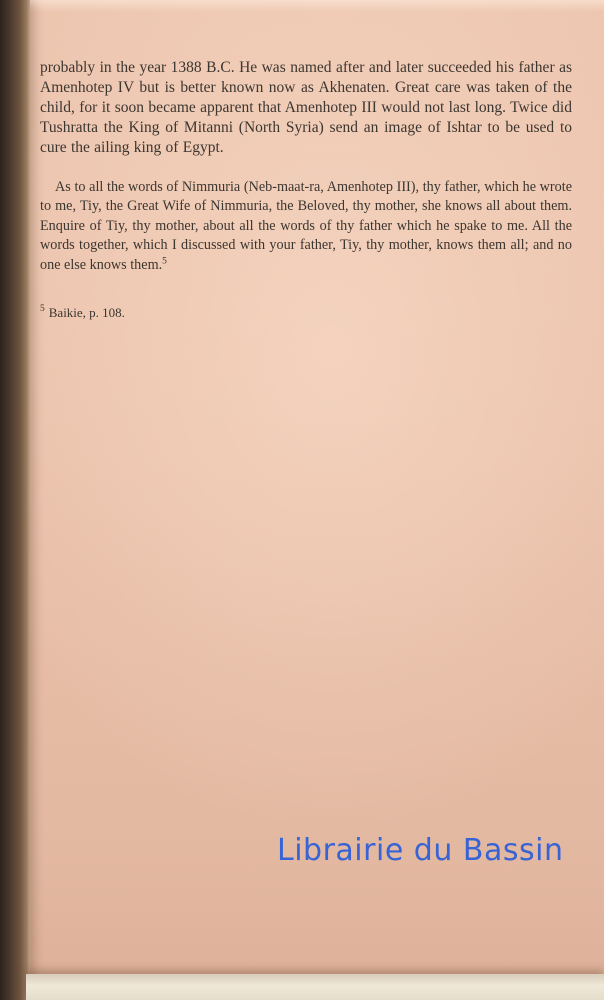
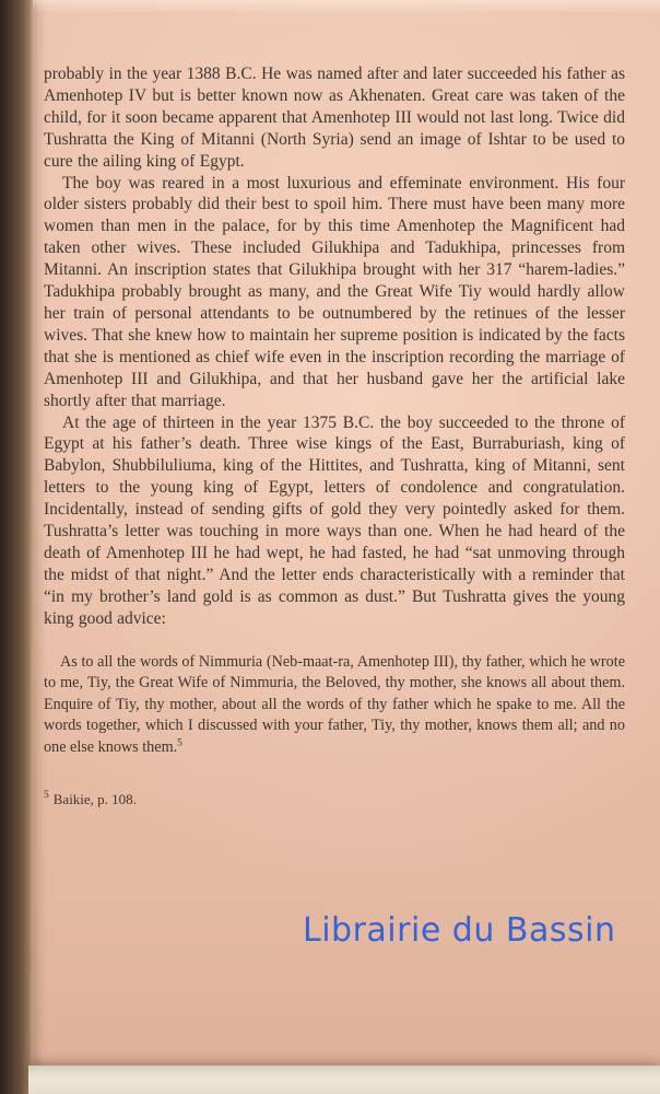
  probably in the year 1388 B.C. He was named after and later succeeded his father as Amenhotep IV but is better known now as Akhenaten. Great care was taken of the child, for it soon became apparent that Amenhotep III would not last long. Twice did Tushratta the King of Mitanni (North Syria) send an image of Ishtar to be used to cure the ailing king of Egypt.
+ The boy was reared in a most luxurious and effeminate environment. His four older sisters probably did their best to spoil him. There must have been many more women than men in the palace, for by this time Amenhotep the Magnificent had taken other wives. These included Gilukhipa and Tadukhipa, princesses from Mitanni. An inscription states that Gilukhipa brought with her 317 “harem-ladies.” Tadukhipa probably brought as many, and the Great Wife Tiy would hardly allow her train of personal attendants to be outnumbered by the retinues of the lesser wives. That she knew how to maintain her supreme position is indicated by the facts that she is mentioned as chief wife even in the inscription recording the marriage of Amenhotep III and Gilukhipa, and that her husband gave her the artificial lake shortly after that marriage.
+ At the age of thirteen in the year 1375 B.C. the boy succeeded to the throne of Egypt at his father’s death. Three wise kings of the East, Burraburiash, king of Babylon, Shubbiluliuma, king of the Hittites, and Tushratta, king of Mitanni, sent letters to the young king of Egypt, letters of condolence and congratulation. Incidentally, instead of sending gifts of gold they very pointedly asked for them. Tushratta’s letter was touching in more ways than one. When he had heard of the death of Amenhotep III he had wept, he had fasted, he had “sat unmoving through the midst of that night.” And the letter ends characteristically with a reminder that “in my brother’s land gold is as common as dust.” But Tushratta gives the young king good advice:
  As to all the words of Nimmuria (Neb-maat-ra, Amenhotep III), thy father, which he wrote to me, Tiy, the Great Wife of Nimmuria, the Beloved, thy mother, she knows all about them. Enquire of Tiy, thy mother, about all the words of thy father which he spake to me. All the words together, which I discussed with your father, Tiy, thy mother, knows them all; and no one else knows them.5
  5 Baikie, p. 108.
  Librairie du Bassin
